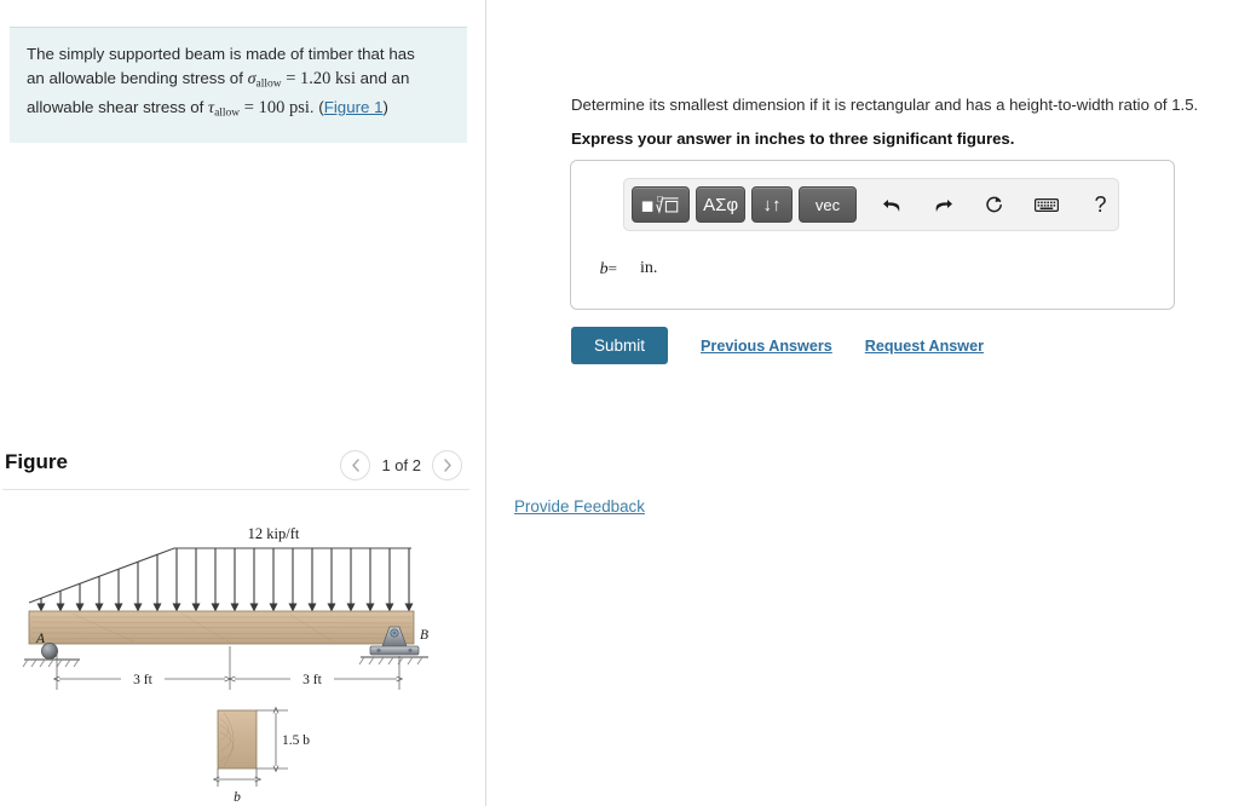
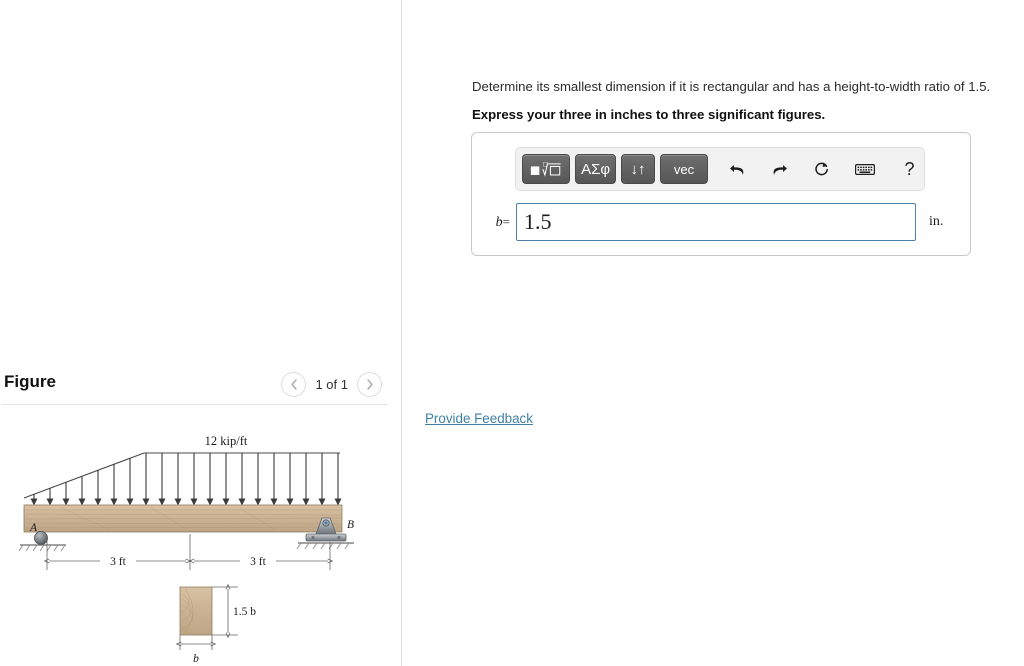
- The simply supported beam is made of timber that has
- an allowable bending stress of σallow = 1.20 ksi and an
- allowable shear stress of τallow = 100 psi. (Figure 1)
  Figure
- 1 of 2
+ 1 of 1
  12 kip/ft
  A
  B
  3 ft
  3 ft
  1.5 b
  b
  Determine its smallest dimension if it is rectangular and has a height-to-width ratio of 1.5.
- Express your answer in inches to three significant figures.
+ Express your three in inches to three significant figures.
  ΑΣφ
  ↓↑
  vec
  ?
  b=
+ 1.5
  in.
- Submit
- Previous Answers
- Request Answer
  Provide Feedback
